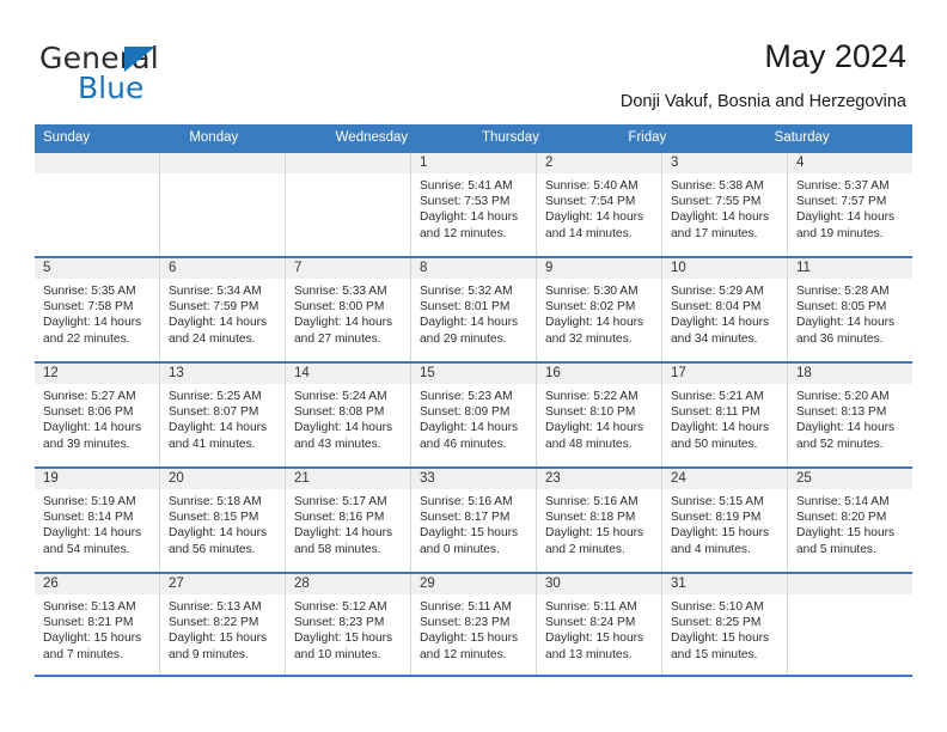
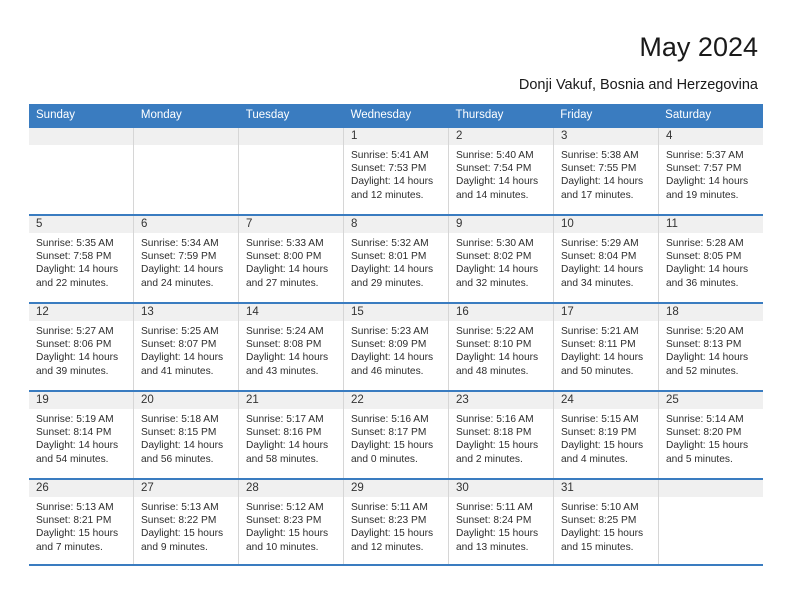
- General
- Blue
  May 2024
  Donji Vakuf, Bosnia and Herzegovina
  Sunday
  Monday
+ Tuesday
  Wednesday
  Thursday
  Friday
  Saturday
  1
  Sunrise: 5:41 AM
  Sunset: 7:53 PM
  Daylight: 14 hours
  and 12 minutes.
  2
  Sunrise: 5:40 AM
  Sunset: 7:54 PM
  Daylight: 14 hours
  and 14 minutes.
  3
  Sunrise: 5:38 AM
  Sunset: 7:55 PM
  Daylight: 14 hours
  and 17 minutes.
  4
  Sunrise: 5:37 AM
  Sunset: 7:57 PM
  Daylight: 14 hours
  and 19 minutes.
  5
  Sunrise: 5:35 AM
  Sunset: 7:58 PM
  Daylight: 14 hours
  and 22 minutes.
  6
  Sunrise: 5:34 AM
  Sunset: 7:59 PM
  Daylight: 14 hours
  and 24 minutes.
  7
  Sunrise: 5:33 AM
  Sunset: 8:00 PM
  Daylight: 14 hours
  and 27 minutes.
  8
  Sunrise: 5:32 AM
  Sunset: 8:01 PM
  Daylight: 14 hours
  and 29 minutes.
  9
  Sunrise: 5:30 AM
  Sunset: 8:02 PM
  Daylight: 14 hours
  and 32 minutes.
  10
  Sunrise: 5:29 AM
  Sunset: 8:04 PM
  Daylight: 14 hours
  and 34 minutes.
  11
  Sunrise: 5:28 AM
  Sunset: 8:05 PM
  Daylight: 14 hours
  and 36 minutes.
  12
  Sunrise: 5:27 AM
  Sunset: 8:06 PM
  Daylight: 14 hours
  and 39 minutes.
  13
  Sunrise: 5:25 AM
  Sunset: 8:07 PM
  Daylight: 14 hours
  and 41 minutes.
  14
  Sunrise: 5:24 AM
  Sunset: 8:08 PM
  Daylight: 14 hours
  and 43 minutes.
  15
  Sunrise: 5:23 AM
  Sunset: 8:09 PM
  Daylight: 14 hours
  and 46 minutes.
  16
  Sunrise: 5:22 AM
  Sunset: 8:10 PM
  Daylight: 14 hours
  and 48 minutes.
  17
  Sunrise: 5:21 AM
  Sunset: 8:11 PM
  Daylight: 14 hours
  and 50 minutes.
  18
  Sunrise: 5:20 AM
  Sunset: 8:13 PM
  Daylight: 14 hours
  and 52 minutes.
  19
  Sunrise: 5:19 AM
  Sunset: 8:14 PM
  Daylight: 14 hours
  and 54 minutes.
  20
  Sunrise: 5:18 AM
  Sunset: 8:15 PM
  Daylight: 14 hours
  and 56 minutes.
  21
  Sunrise: 5:17 AM
  Sunset: 8:16 PM
  Daylight: 14 hours
  and 58 minutes.
- 33
+ 22
  Sunrise: 5:16 AM
  Sunset: 8:17 PM
  Daylight: 15 hours
  and 0 minutes.
  23
  Sunrise: 5:16 AM
  Sunset: 8:18 PM
  Daylight: 15 hours
  and 2 minutes.
  24
  Sunrise: 5:15 AM
  Sunset: 8:19 PM
  Daylight: 15 hours
  and 4 minutes.
  25
  Sunrise: 5:14 AM
  Sunset: 8:20 PM
  Daylight: 15 hours
  and 5 minutes.
  26
  Sunrise: 5:13 AM
  Sunset: 8:21 PM
  Daylight: 15 hours
  and 7 minutes.
  27
  Sunrise: 5:13 AM
  Sunset: 8:22 PM
  Daylight: 15 hours
  and 9 minutes.
  28
  Sunrise: 5:12 AM
  Sunset: 8:23 PM
  Daylight: 15 hours
  and 10 minutes.
  29
  Sunrise: 5:11 AM
  Sunset: 8:23 PM
  Daylight: 15 hours
  and 12 minutes.
  30
  Sunrise: 5:11 AM
  Sunset: 8:24 PM
  Daylight: 15 hours
  and 13 minutes.
  31
  Sunrise: 5:10 AM
  Sunset: 8:25 PM
  Daylight: 15 hours
  and 15 minutes.
